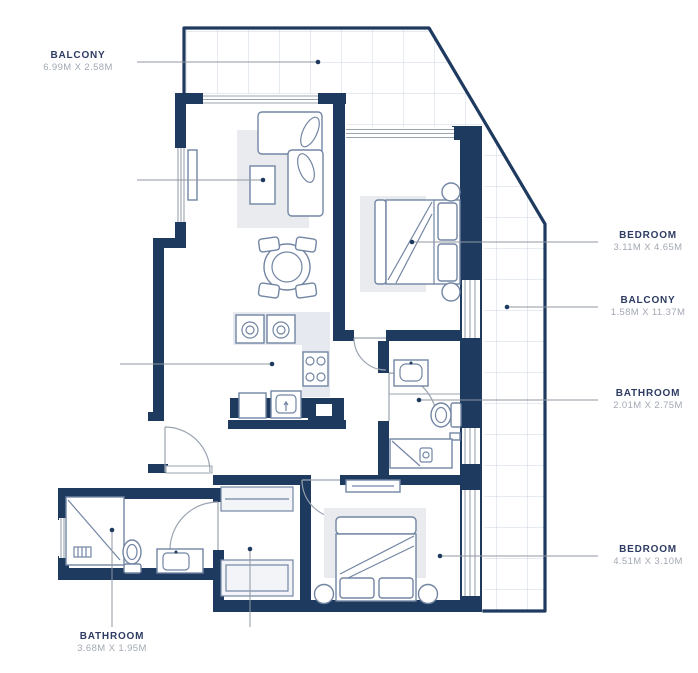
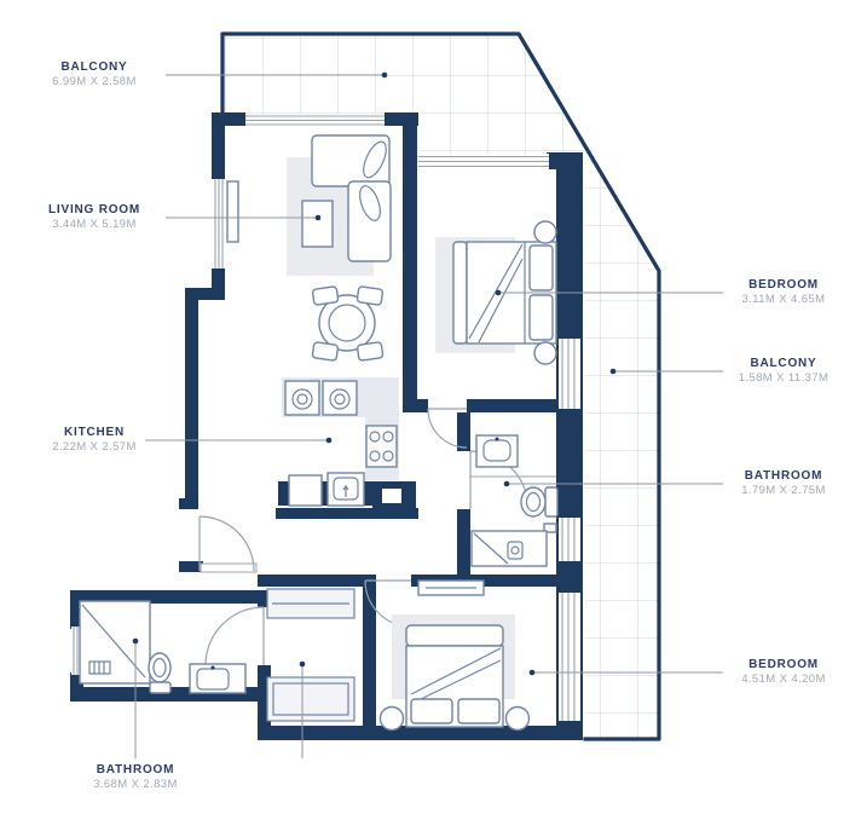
  BALCONY
  6.99M X 2.58M
+ LIVING ROOM
+ 3.44M X 5.19M
+ KITCHEN
+ 2.22M X 2.57M
  BEDROOM
  3.11M X 4.65M
  BALCONY
  1.58M X 11.37M
  BATHROOM
- 2.01M X 2.75M
+ 1.79M X 2.75M
  BEDROOM
- 4.51M X 3.10M
+ 4.51M X 4.20M
  BATHROOM
- 3.68M X 1.95M
+ 3.68M X 2.83M
